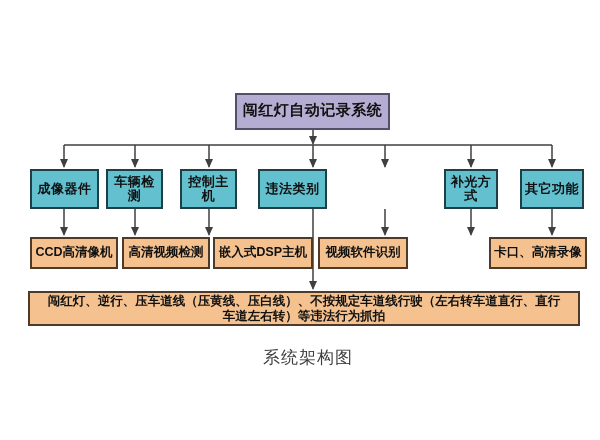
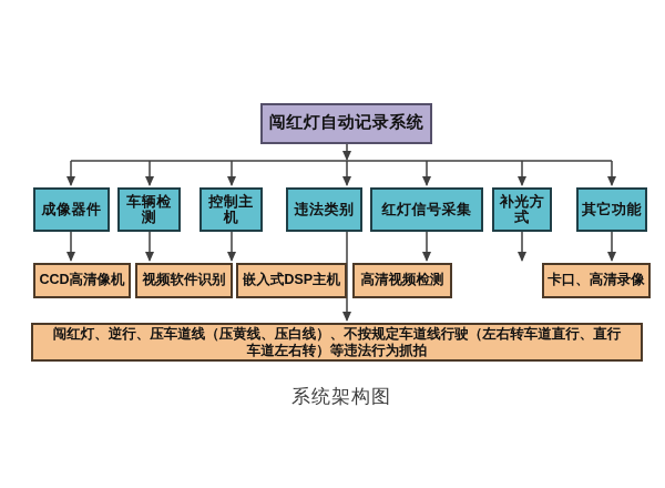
  闯红灯自动记录系统
  成像器件
  车辆检测
  控制主机
  违法类别
+ 红灯信号采集
  补光方式
  其它功能
  CCD高清像机
- 高清视频检测
+ 视频软件识别
  嵌入式DSP主机
- 视频软件识别
+ 高清视频检测
  卡口、高清录像
  闯红灯、逆行、压车道线（压黄线、压白线）、不按规定车道线行驶（左右转车道直行、直行
  车道左右转）等违法行为抓拍
  系统架构图
